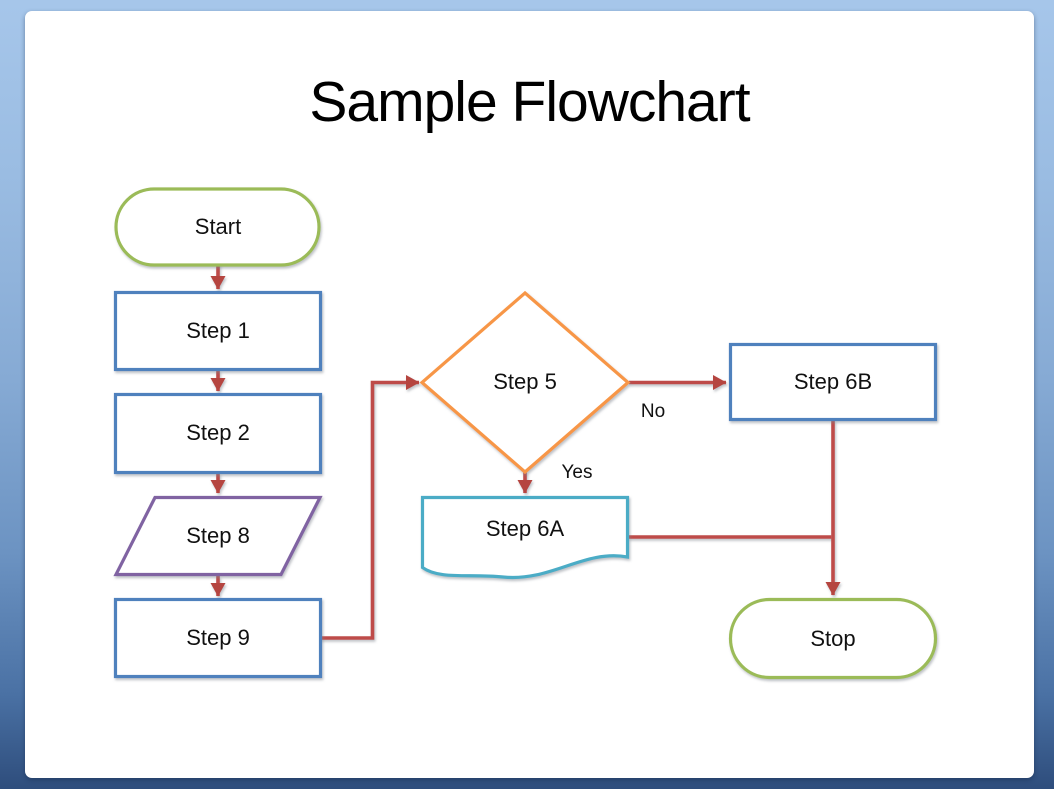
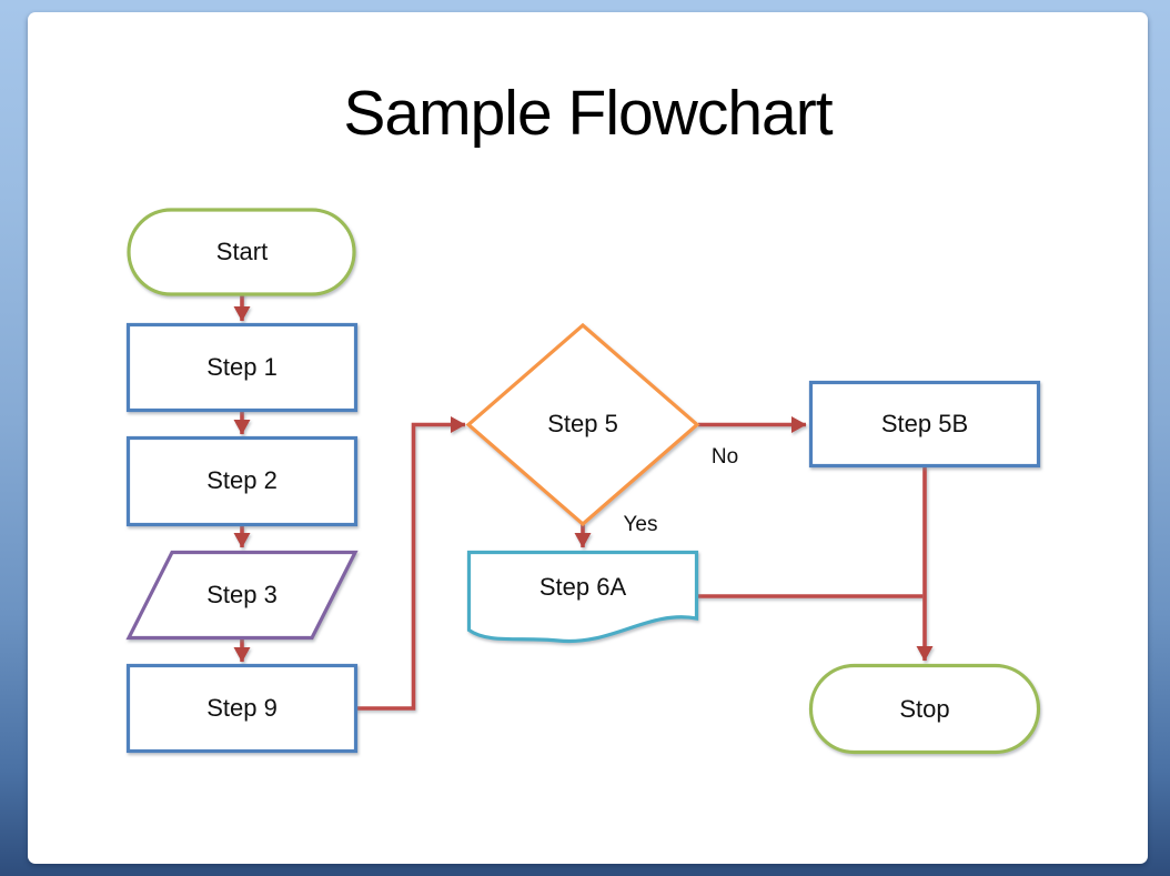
  Sample Flowchart
  Start
  Step 1
  Step 2
- Step 8
+ Step 3
  Step 9
  Step 5
  Step 6A
- Step 6B
+ Step 5B
  Stop
  Yes
  No
